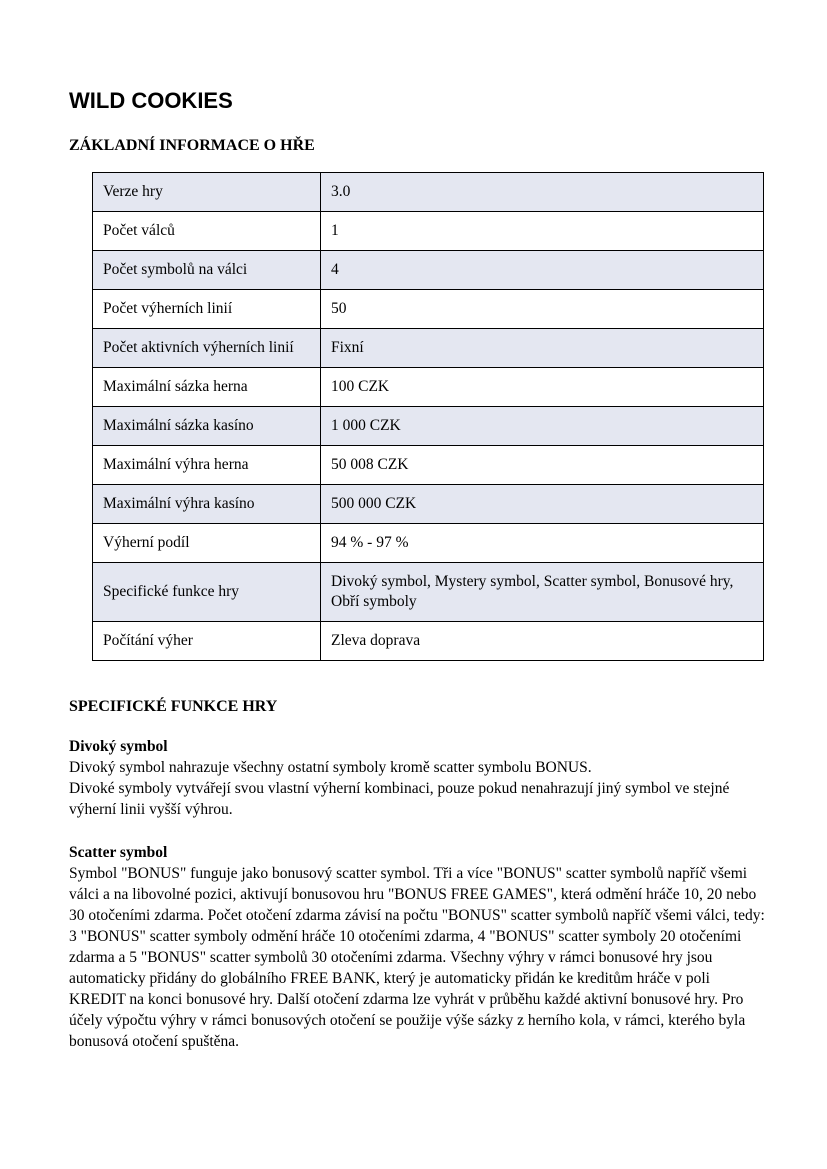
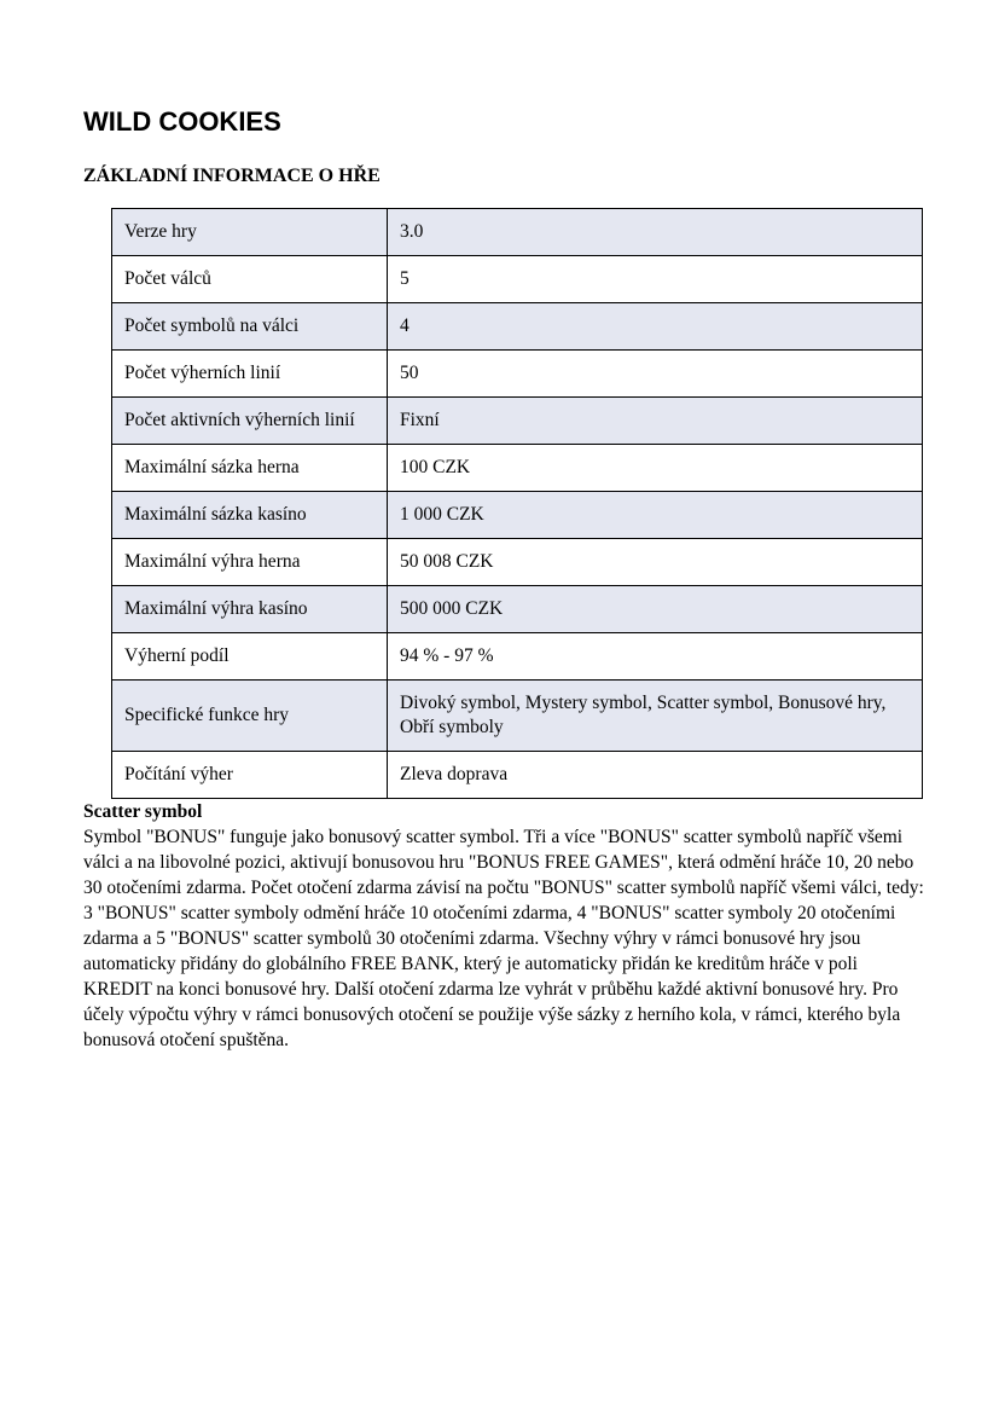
  WILD COOKIES
  ZÁKLADNÍ INFORMACE O HŘE
  Verze hry	3.0
- Počet válců	1
+ Počet válců	5
  Počet symbolů na válci	4
  Počet výherních linií	50
  Počet aktivních výherních linií	Fixní
  Maximální sázka herna	100 CZK
  Maximální sázka kasíno	1 000 CZK
  Maximální výhra herna	50 008 CZK
  Maximální výhra kasíno	500 000 CZK
  Výherní podíl	94 % - 97 %
  Specifické funkce hry	Divoký symbol, Mystery symbol, Scatter symbol, Bonusové hry, Obří symboly
  Počítání výher	Zleva doprava
- SPECIFICKÉ FUNKCE HRY
- Divoký symbol
- Divoký symbol nahrazuje všechny ostatní symboly kromě scatter symbolu BONUS.
- Divoké symboly vytvářejí svou vlastní výherní kombinaci, pouze pokud nenahrazují jiný symbol ve stejné výherní linii vyšší výhrou.
  Scatter symbol
  Symbol "BONUS" funguje jako bonusový scatter symbol. Tři a více "BONUS" scatter symbolů napříč všemi válci a na libovolné pozici, aktivují bonusovou hru "BONUS FREE GAMES", která odmění hráče 10, 20 nebo 30 otočeními zdarma. Počet otočení zdarma závisí na počtu "BONUS" scatter symbolů napříč všemi válci, tedy: 3 "BONUS" scatter symboly odmění hráče 10 otočeními zdarma, 4 "BONUS" scatter symboly 20 otočeními zdarma a 5 "BONUS" scatter symbolů 30 otočeními zdarma. Všechny výhry v rámci bonusové hry jsou automaticky přidány do globálního FREE BANK, který je automaticky přidán ke kreditům hráče v poli KREDIT na konci bonusové hry. Další otočení zdarma lze vyhrát v průběhu každé aktivní bonusové hry. Pro účely výpočtu výhry v rámci bonusových otočení se použije výše sázky z herního kola, v rámci, kterého byla bonusová otočení spuštěna.
